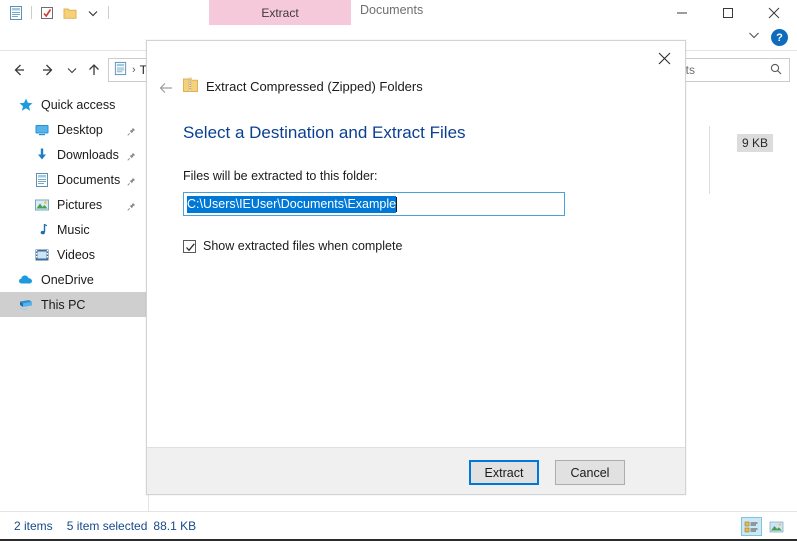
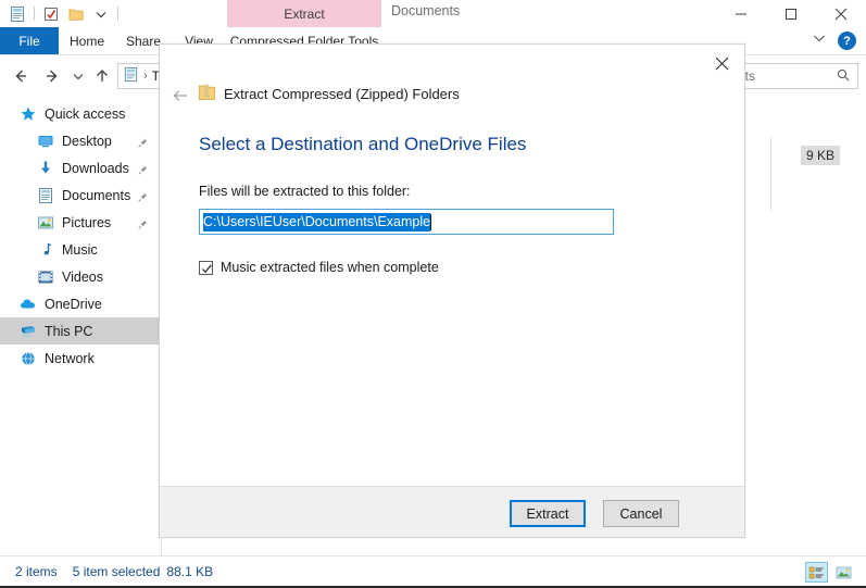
  Extract
  Documents
+ File
+ Home
+ Share
+ View
+ Compressed Folder Tools
  ?
  ›
  T
  Quick access
  Desktop
  Downloads
  Documents
  Pictures
  Music
  Videos
  OneDrive
  This PC
+ Network
  9 KB
  2 items
  5 item selected
  88.1 KB
  Extract Compressed (Zipped) Folders
- Select a Destination and Extract Files
+ Select a Destination and OneDrive Files
  Files will be extracted to this folder:
  C:\Users\IEUser\Documents\Example
- Show extracted files when complete
+ Music extracted files when complete
  Extract
  Cancel
